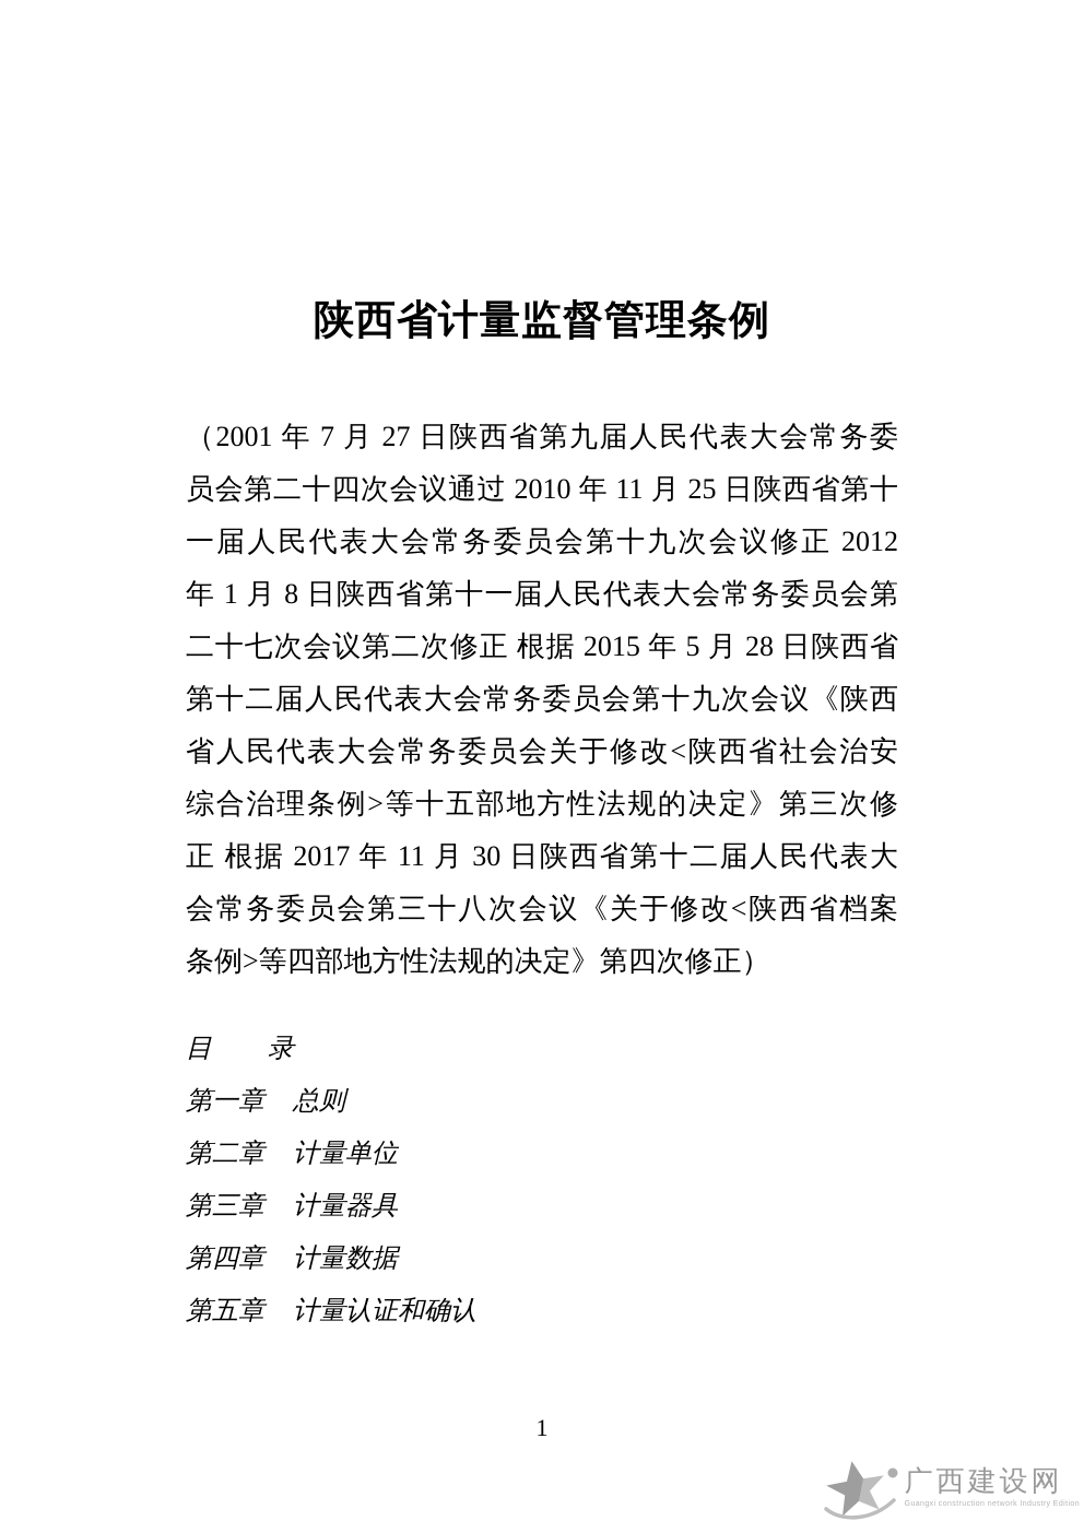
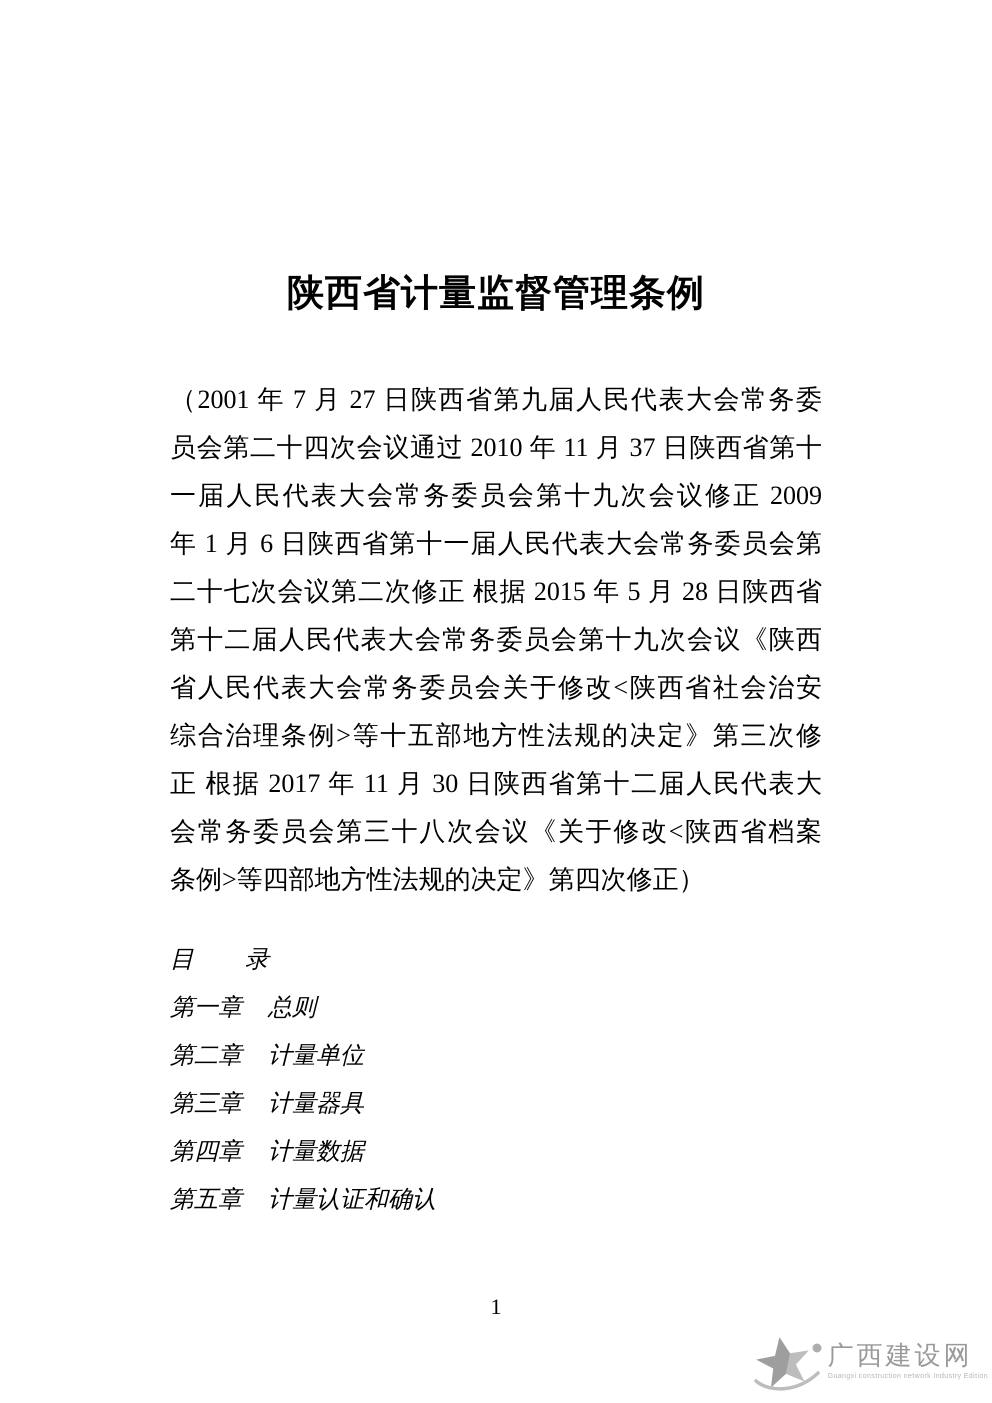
  陕西省计量监督管理条例
  （2001 年 7 月 27 日陕西省第九届人民代表大会常务委
- 员会第二十四次会议通过 2010 年 11 月 25 日陕西省第十
+ 员会第二十四次会议通过 2010 年 11 月 37 日陕西省第十
- 一届人民代表大会常务委员会第十九次会议修正 2012
+ 一届人民代表大会常务委员会第十九次会议修正 2009
- 年 1 月 8 日陕西省第十一届人民代表大会常务委员会第
+ 年 1 月 6 日陕西省第十一届人民代表大会常务委员会第
  二十七次会议第二次修正 根据 2015 年 5 月 28 日陕西省
  第十二届人民代表大会常务委员会第十九次会议《陕西
  省人民代表大会常务委员会关于修改<陕西省社会治安
  综合治理条例>等十五部地方性法规的决定》第三次修
  正 根据 2017 年 11 月 30 日陕西省第十二届人民代表大
  会常务委员会第三十八次会议《关于修改<陕西省档案
  条例>等四部地方性法规的决定》第四次修正）
  目 录
  第一章 总则
  第二章 计量单位
  第三章 计量器具
  第四章 计量数据
  第五章 计量认证和确认
  1
  广西建设网
